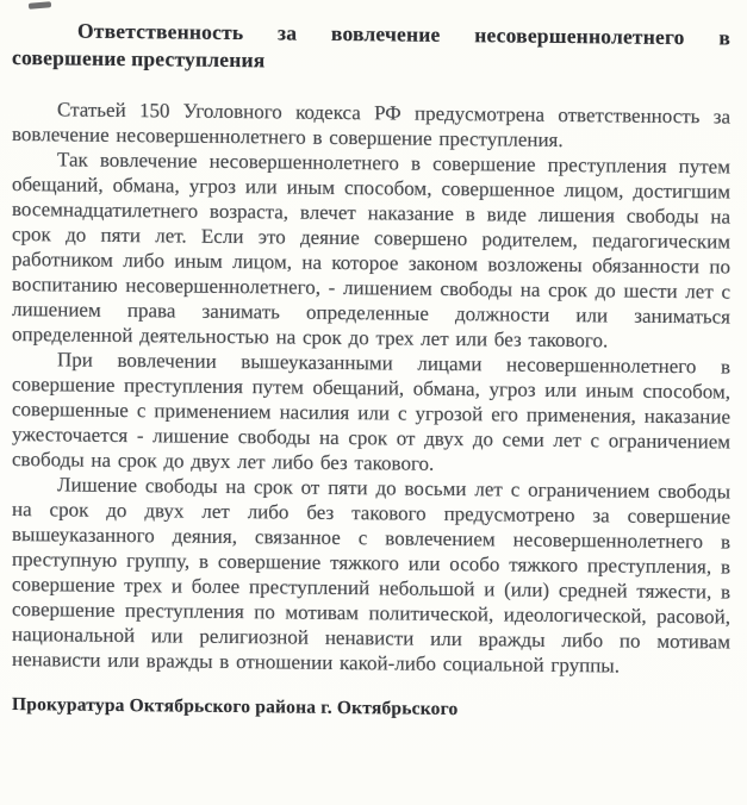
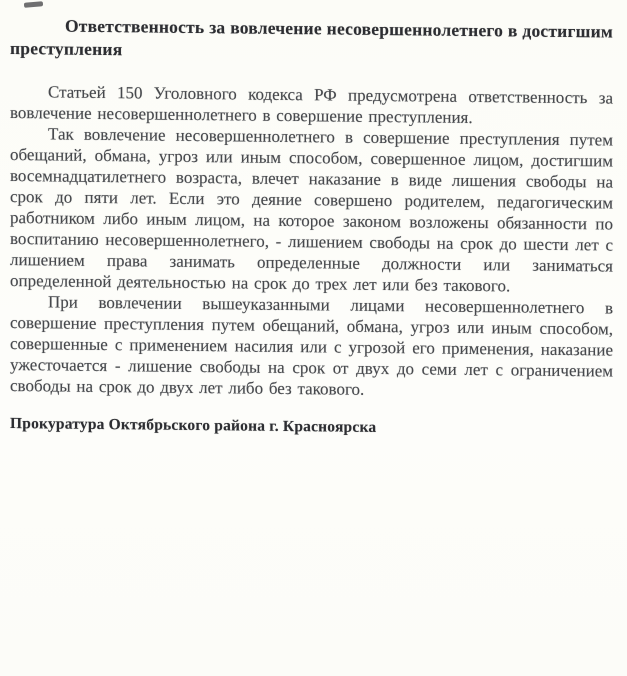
- Ответственность за вовлечение несовершеннолетнего в совершение преступления
+ Ответственность за вовлечение несовершеннолетнего в достигшим преступления
  Статьей 150 Уголовного кодекса РФ предусмотрена ответственность за вовлечение несовершеннолетнего в совершение преступления.
  Так вовлечение несовершеннолетнего в совершение преступления путем обещаний, обмана, угроз или иным способом, совершенное лицом, достигшим восемнадцатилетнего возраста, влечет наказание в виде лишения свободы на срок до пяти лет. Если это деяние совершено родителем, педагогическим работником либо иным лицом, на которое законом возложены обязанности по воспитанию несовершеннолетнего, - лишением свободы на срок до шести лет с лишением права занимать определенные должности или заниматься определенной деятельностью на срок до трех лет или без такового.
  При вовлечении вышеуказанными лицами несовершеннолетнего в совершение преступления путем обещаний, обмана, угроз или иным способом, совершенные с применением насилия или с угрозой его применения, наказание ужесточается - лишение свободы на срок от двух до семи лет с ограничением свободы на срок до двух лет либо без такового.
- Лишение свободы на срок от пяти до восьми лет с ограничением свободы на срок до двух лет либо без такового предусмотрено за совершение вышеуказанного деяния, связанное с вовлечением несовершеннолетнего в преступную группу, в совершение тяжкого или особо тяжкого преступления, в совершение трех и более преступлений небольшой и (или) средней тяжести, в совершение преступления по мотивам политической, идеологической, расовой, национальной или религиозной ненависти или вражды либо по мотивам ненависти или вражды в отношении какой-либо социальной группы.
- Прокуратура Октябрьского района г. Октябрьского
+ Прокуратура Октябрьского района г. Красноярска
